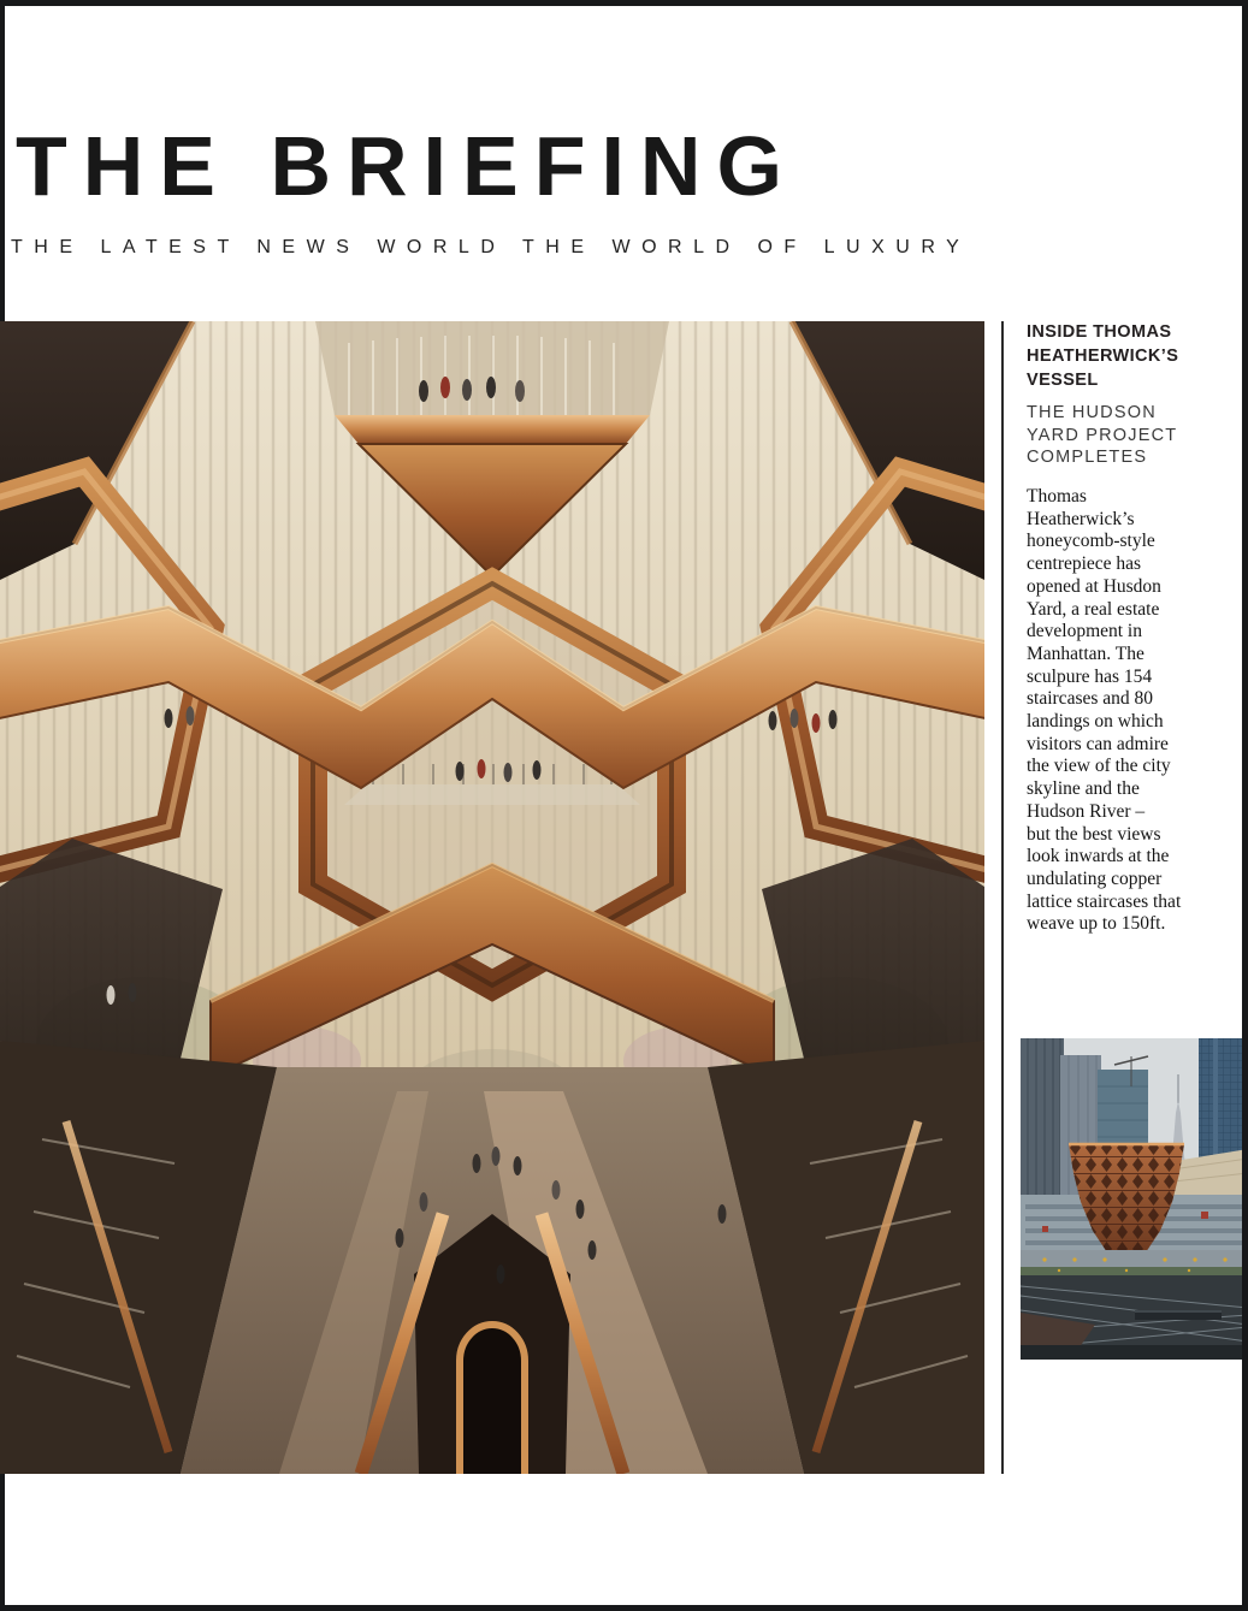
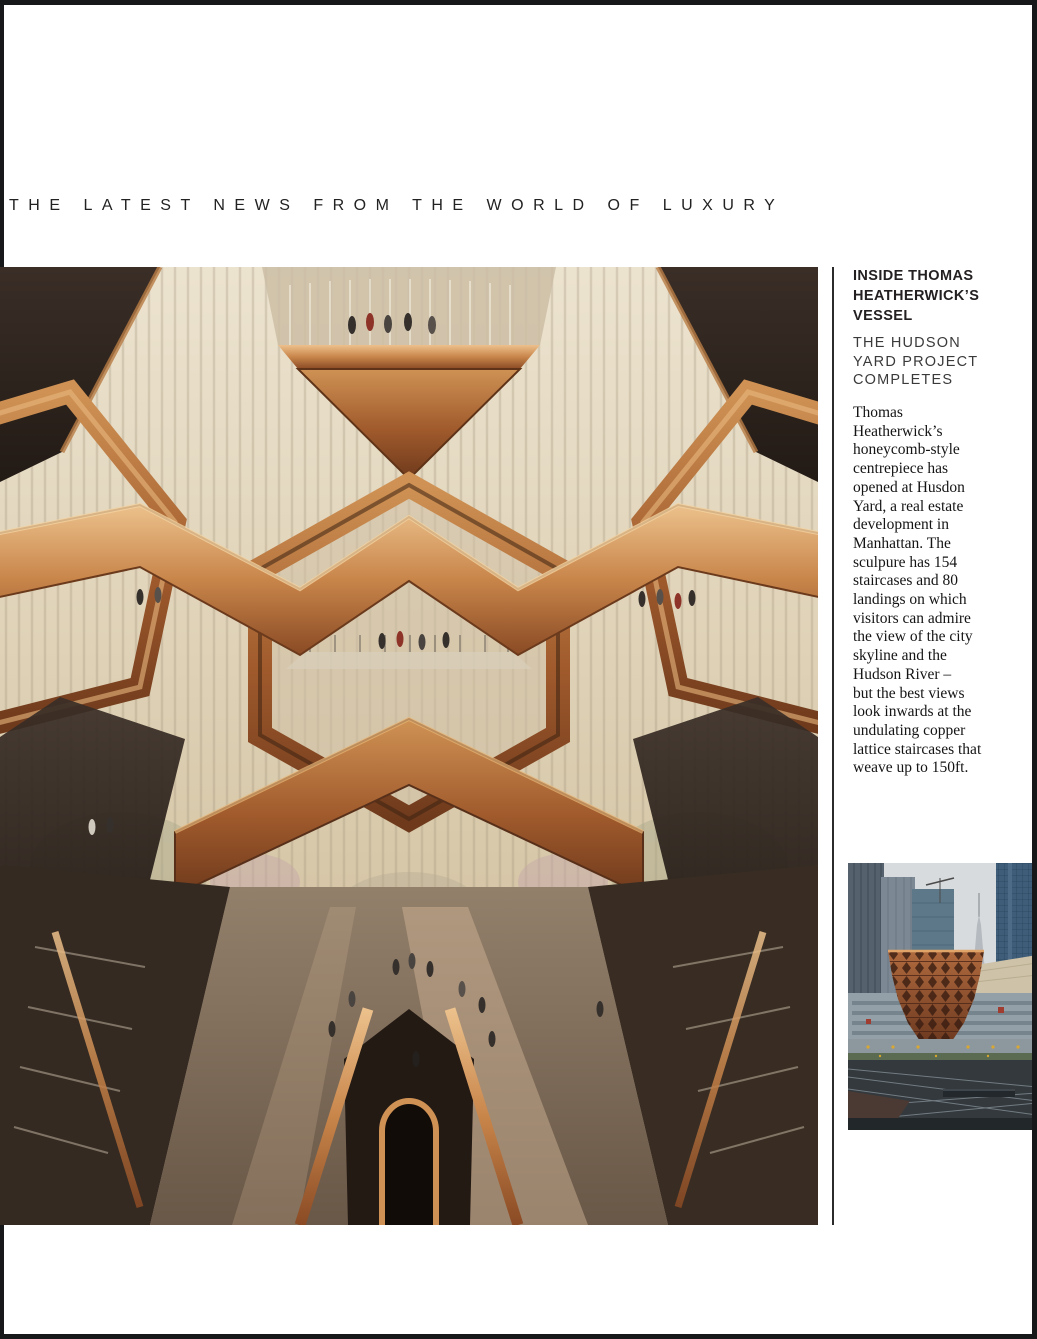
- THE BRIEFING
- THE LATEST NEWS WORLD THE WORLD OF LUXURY
+ THE LATEST NEWS FROM THE WORLD OF LUXURY
  INSIDE THOMAS
  HEATHERWICK’S
  VESSEL
  THE HUDSON
  YARD PROJECT
  COMPLETES
  Thomas
  Heatherwick’s
  honeycomb-style
  centrepiece has
  opened at Husdon
  Yard, a real estate
  development in
  Manhattan. The
  sculpure has 154
  staircases and 80
  landings on which
  visitors can admire
  the view of the city
  skyline and the
  Hudson River –
  but the best views
  look inwards at the
  undulating copper
  lattice staircases that
  weave up to 150ft.
